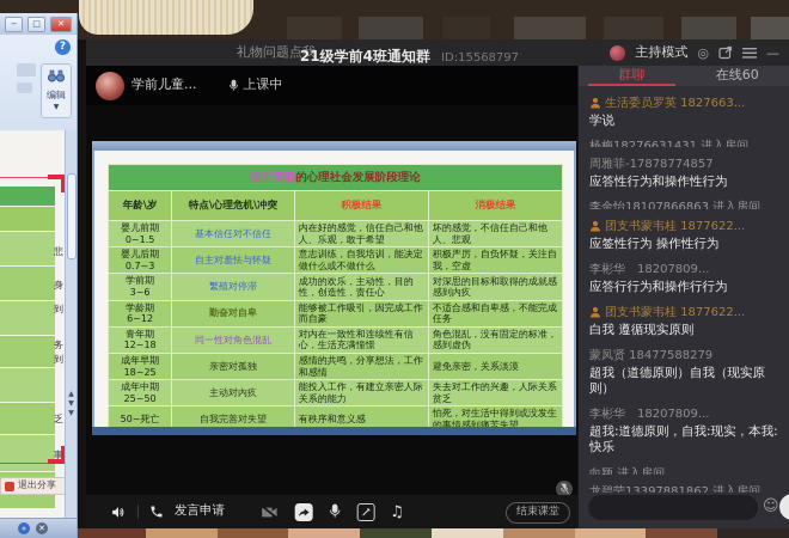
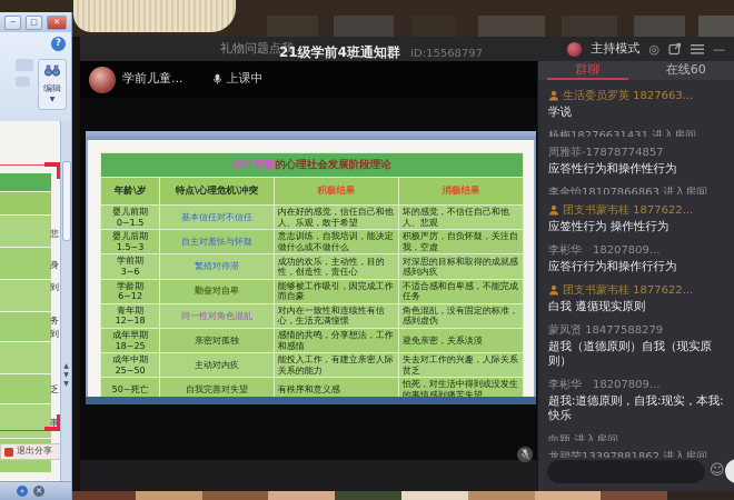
  −
  □
  ✕
  ?
  编辑
  悲
  身
  到
  务
  到
  乏
  事
  退出分享
  ＋
  ✕
  礼物问题点我
  21级学前4班通知群 ID:15568797
  主持模式
  ◎
  —
  学前儿童...
  上课中
  埃里克森的心理社会发展阶段理论
  年龄\岁	特点\心理危机\冲突	积极结果	消极结果
  婴儿前期0~1.5	基本信任对不信任	内在好的感觉，信任自己和他人、乐观，敢于希望	坏的感觉，不信任自己和他人、悲观
- 婴儿后期0.7~3	自主对羞怯与怀疑	意志训练，自我培训，能决定做什么或不做什么	积极严厉，自负怀疑，关注自我，空虚
+ 婴儿后期1.5~3	自主对羞怯与怀疑	意志训练，自我培训，能决定做什么或不做什么	积极严厉，自负怀疑，关注自我，空虚
  学前期3~6	繁殖对停滞	成功的欢乐，主动性，目的性，创造性，责任心	对深思的目标和取得的成就感感到内疚
  学龄期6~12	勤奋对自卑	能够被工作吸引，因完成工作而自豪	不适合感和自卑感，不能完成任务
  青年期12~18	同一性对角色混乱	对内在一致性和连续性有信心，生活充满憧憬	角色混乱，没有固定的标准，感到虚伪
  成年早期18~25	亲密对孤独	感情的共鸣，分享想法，工作和感情	避免亲密，关系淡漠
  成年中期25~50	主动对内疚	能投入工作，有建立亲密人际关系的能力	失去对工作的兴趣，人际关系贫乏
  50~死亡	自我完善对失望	有秩序和意义感	怕死，对生活中得到或没发生的事情感到痛苦失望
- 发言申请
- ♫
- 结束课堂
  群聊
  在线60
  生活委员罗英 1827663...
  学说
  杨梅18276631431 进入房间
  周雅菲-17878774857
  应答性行为和操作性行为
  李金怡18107866863 进入房间
  团支书蒙韦桂 1877622...
  应签性行为 操作性行为
  李彬华 18207809...
  应答行行为和操作行行为
  团支书蒙韦桂 1877622...
  白我 遵循现实原则
  蒙凤贤 18477588279
  超我（道德原则）自我（现实原则）
  李彬华 18207809...
  超我:道德原则，自我:现实，本我:快乐
  向颖 进入房间
  龙碧莹13397881862 进入房间
  ☺
